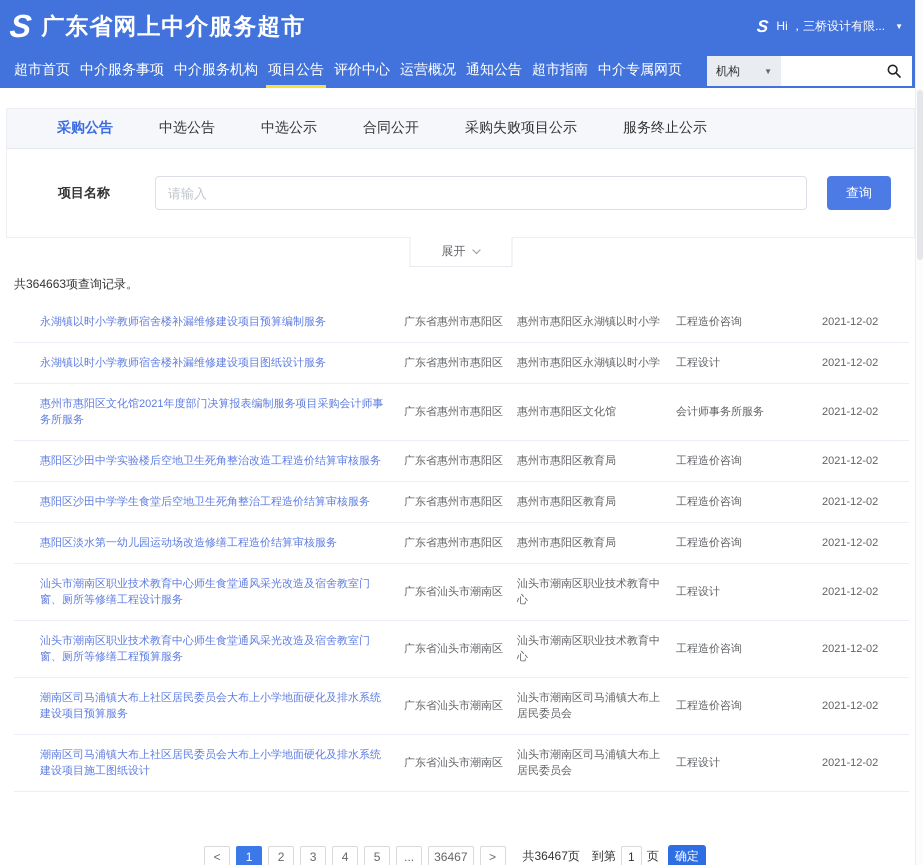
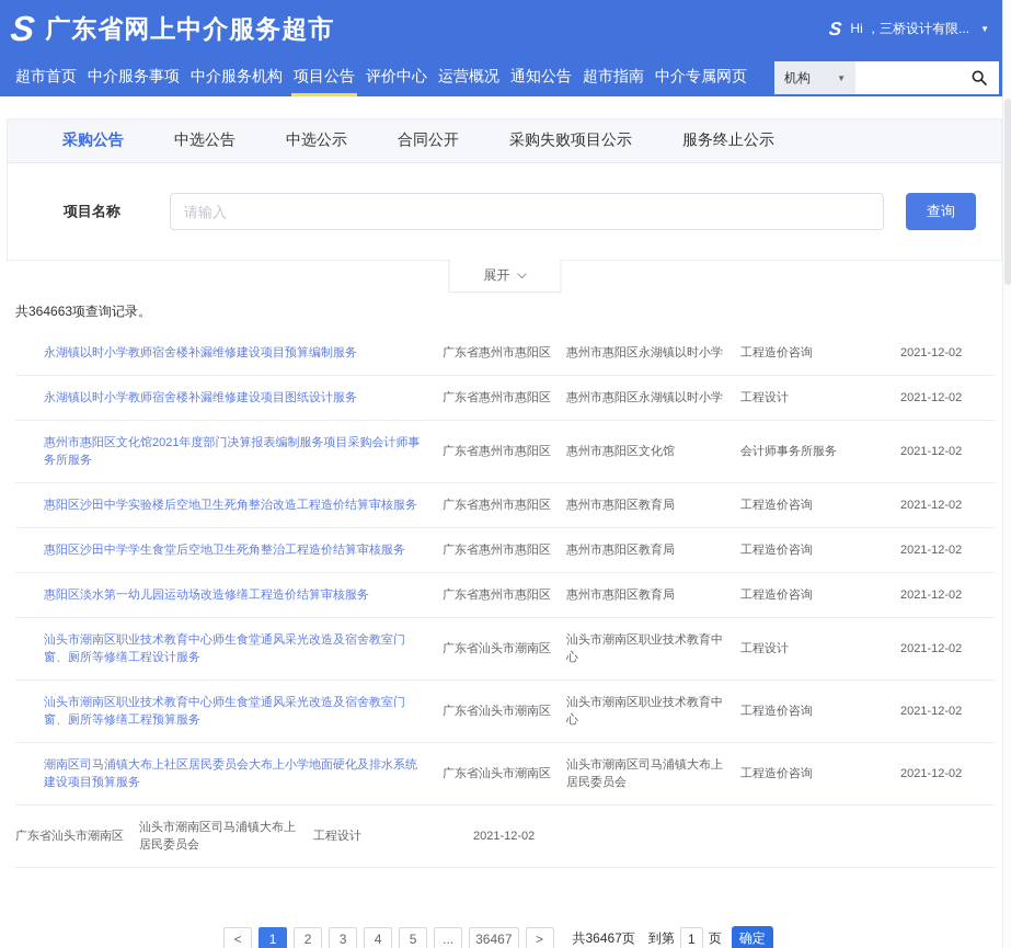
  广东省网上中介服务超市
  Hi ，三桥设计有限...
  ▼
  超市首页
  中介服务事项
  中介服务机构
  项目公告
  评价中心
  运营概况
  通知公告
  超市指南
  中介专属网页
  机构
  ▼
  采购公告
  中选公告
  中选公示
  合同公开
  采购失败项目公示
  服务终止公示
  项目名称
  请输入
  查询
  展开
  共364663项查询记录。
  永湖镇以时小学教师宿舍楼补漏维修建设项目预算编制服务
  广东省惠州市惠阳区
  惠州市惠阳区永湖镇以时小学
  工程造价咨询
  2021-12-02
  永湖镇以时小学教师宿舍楼补漏维修建设项目图纸设计服务
  广东省惠州市惠阳区
  惠州市惠阳区永湖镇以时小学
  工程设计
  2021-12-02
  惠州市惠阳区文化馆2021年度部门决算报表编制服务项目采购会计师事务所服务
  广东省惠州市惠阳区
  惠州市惠阳区文化馆
  会计师事务所服务
  2021-12-02
  惠阳区沙田中学实验楼后空地卫生死角整治改造工程造价结算审核服务
  广东省惠州市惠阳区
  惠州市惠阳区教育局
  工程造价咨询
  2021-12-02
  惠阳区沙田中学学生食堂后空地卫生死角整治工程造价结算审核服务
  广东省惠州市惠阳区
  惠州市惠阳区教育局
  工程造价咨询
  2021-12-02
  惠阳区淡水第一幼儿园运动场改造修缮工程造价结算审核服务
  广东省惠州市惠阳区
  惠州市惠阳区教育局
  工程造价咨询
  2021-12-02
  汕头市潮南区职业技术教育中心师生食堂通风采光改造及宿舍教室门窗、厕所等修缮工程设计服务
  广东省汕头市潮南区
  汕头市潮南区职业技术教育中心
  工程设计
  2021-12-02
  汕头市潮南区职业技术教育中心师生食堂通风采光改造及宿舍教室门窗、厕所等修缮工程预算服务
  广东省汕头市潮南区
  汕头市潮南区职业技术教育中心
  工程造价咨询
  2021-12-02
  潮南区司马浦镇大布上社区居民委员会大布上小学地面硬化及排水系统建设项目预算服务
  广东省汕头市潮南区
  汕头市潮南区司马浦镇大布上居民委员会
  工程造价咨询
  2021-12-02
- 潮南区司马浦镇大布上社区居民委员会大布上小学地面硬化及排水系统建设项目施工图纸设计
  广东省汕头市潮南区
  汕头市潮南区司马浦镇大布上居民委员会
  工程设计
  2021-12-02
  <
  1
  2
  3
  4
  5
  ...
  36467
  >
  共36467页
  到第
  1
  页
  确定
